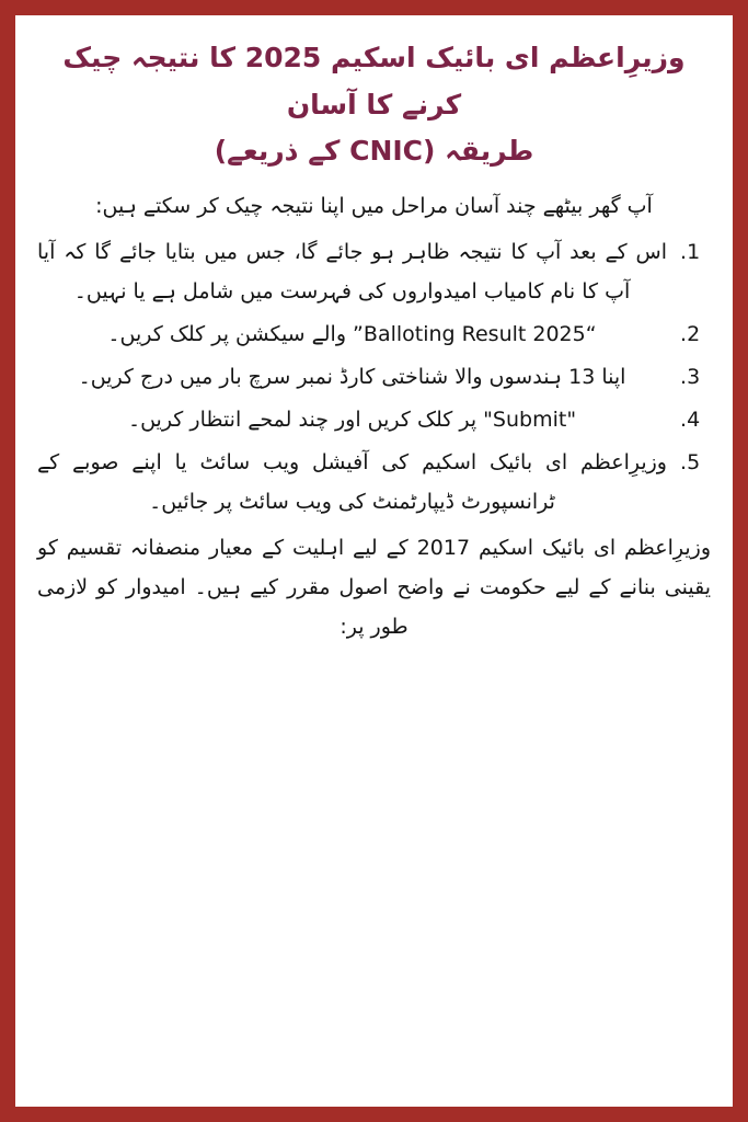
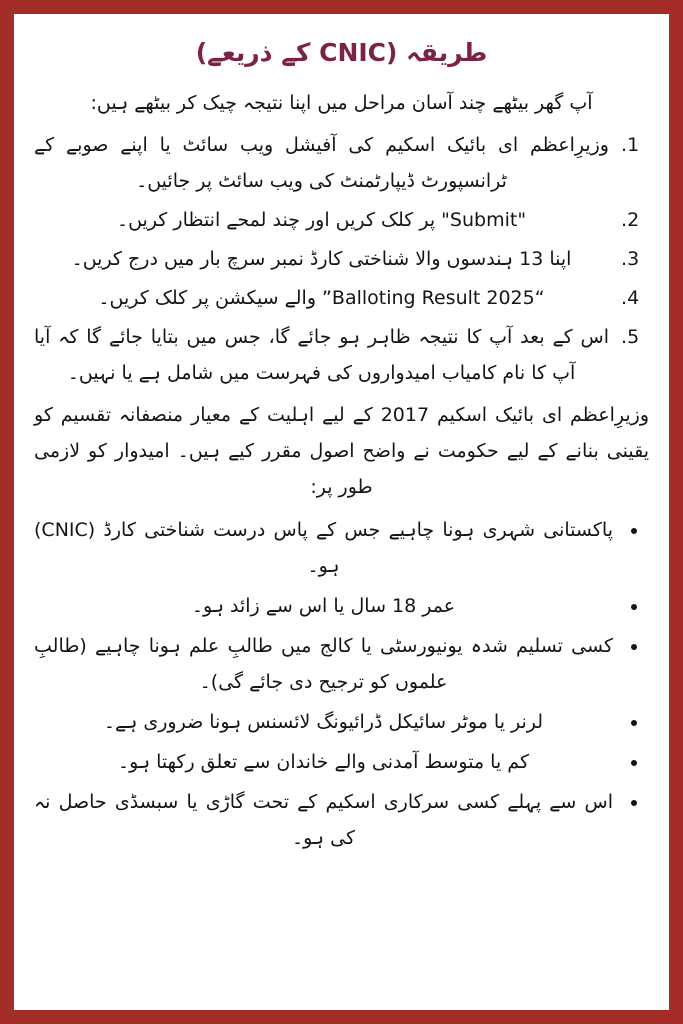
- وزیرِاعظم ای بائیک اسکیم 2025 کا نتیجہ چیک کرنے کا آسان
  طریقہ (CNIC کے ذریعے)
- آپ گھر بیٹھے چند آسان مراحل میں اپنا نتیجہ چیک کر سکتے ہیں:
+ آپ گھر بیٹھے چند آسان مراحل میں اپنا نتیجہ چیک کر بیٹھے ہیں:
- اس کے بعد آپ کا نتیجہ ظاہر ہو جائے گا، جس میں بتایا جائے گا کہ آیا آپ کا نام کامیاب امیدواروں کی فہرست میں شامل ہے یا نہیں۔
+ وزیرِاعظم ای بائیک اسکیم کی آفیشل ویب سائٹ یا اپنے صوبے کے ٹرانسپورٹ ڈیپارٹمنٹ کی ویب سائٹ پر جائیں۔
- “Balloting Result 2025” والے سیکشن پر کلک کریں۔
+ "Submit" پر کلک کریں اور چند لمحے انتظار کریں۔
  اپنا 13 ہندسوں والا شناختی کارڈ نمبر سرچ بار میں درج کریں۔
- "Submit" پر کلک کریں اور چند لمحے انتظار کریں۔
+ “Balloting Result 2025” والے سیکشن پر کلک کریں۔
- وزیرِاعظم ای بائیک اسکیم کی آفیشل ویب سائٹ یا اپنے صوبے کے ٹرانسپورٹ ڈیپارٹمنٹ کی ویب سائٹ پر جائیں۔
+ اس کے بعد آپ کا نتیجہ ظاہر ہو جائے گا، جس میں بتایا جائے گا کہ آیا آپ کا نام کامیاب امیدواروں کی فہرست میں شامل ہے یا نہیں۔
  وزیرِاعظم ای بائیک اسکیم 2017 کے لیے اہلیت کے معیار منصفانہ تقسیم کو یقینی بنانے کے لیے حکومت نے واضح اصول مقرر کیے ہیں۔ امیدوار کو لازمی طور پر:
+ پاکستانی شہری ہونا چاہیے جس کے پاس درست شناختی کارڈ (CNIC) ہو۔
+ عمر 18 سال یا اس سے زائد ہو۔
+ کسی تسلیم شدہ یونیورسٹی یا کالج میں طالبِ علم ہونا چاہیے (طالبِ علموں کو ترجیح دی جائے گی)۔
+ لرنر یا موٹر سائیکل ڈرائیونگ لائسنس ہونا ضروری ہے۔
+ کم یا متوسط آمدنی والے خاندان سے تعلق رکھتا ہو۔
+ اس سے پہلے کسی سرکاری اسکیم کے تحت گاڑی یا سبسڈی حاصل نہ کی ہو۔
